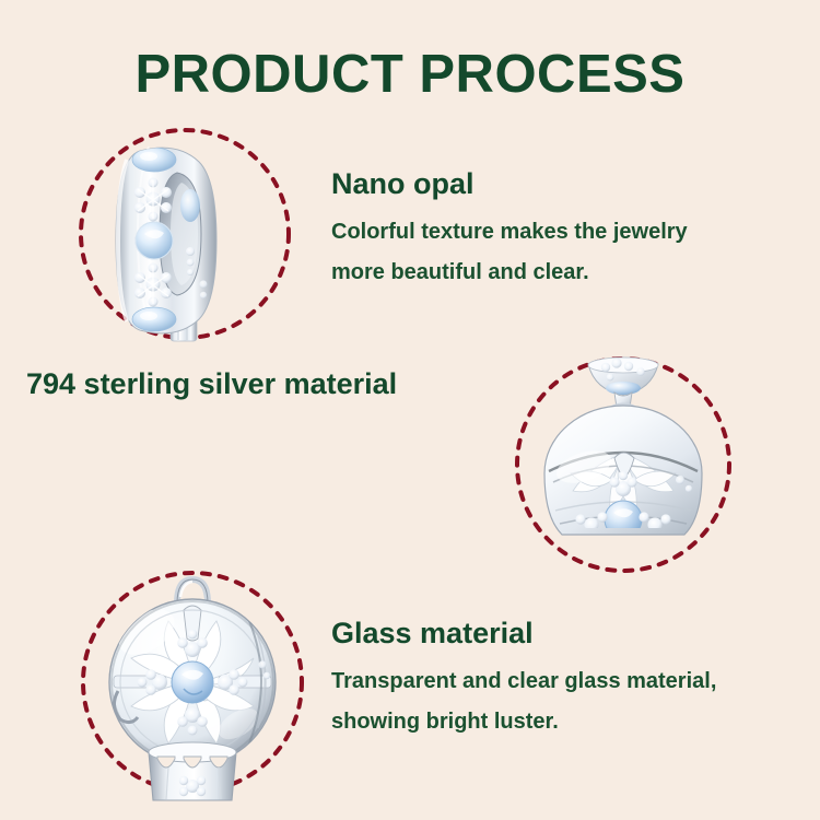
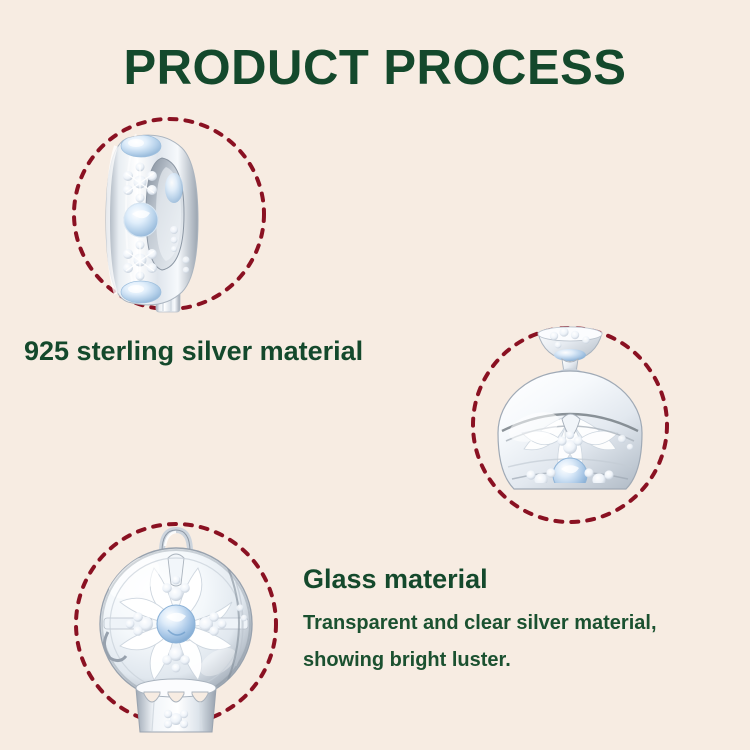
  PRODUCT PROCESS
- Nano opal
- Colorful texture makes the jewelry
- more beautiful and clear.
- 794 sterling silver material
+ 925 sterling silver material
  Glass material
- Transparent and clear glass material,
+ Transparent and clear silver material,
  showing bright luster.
